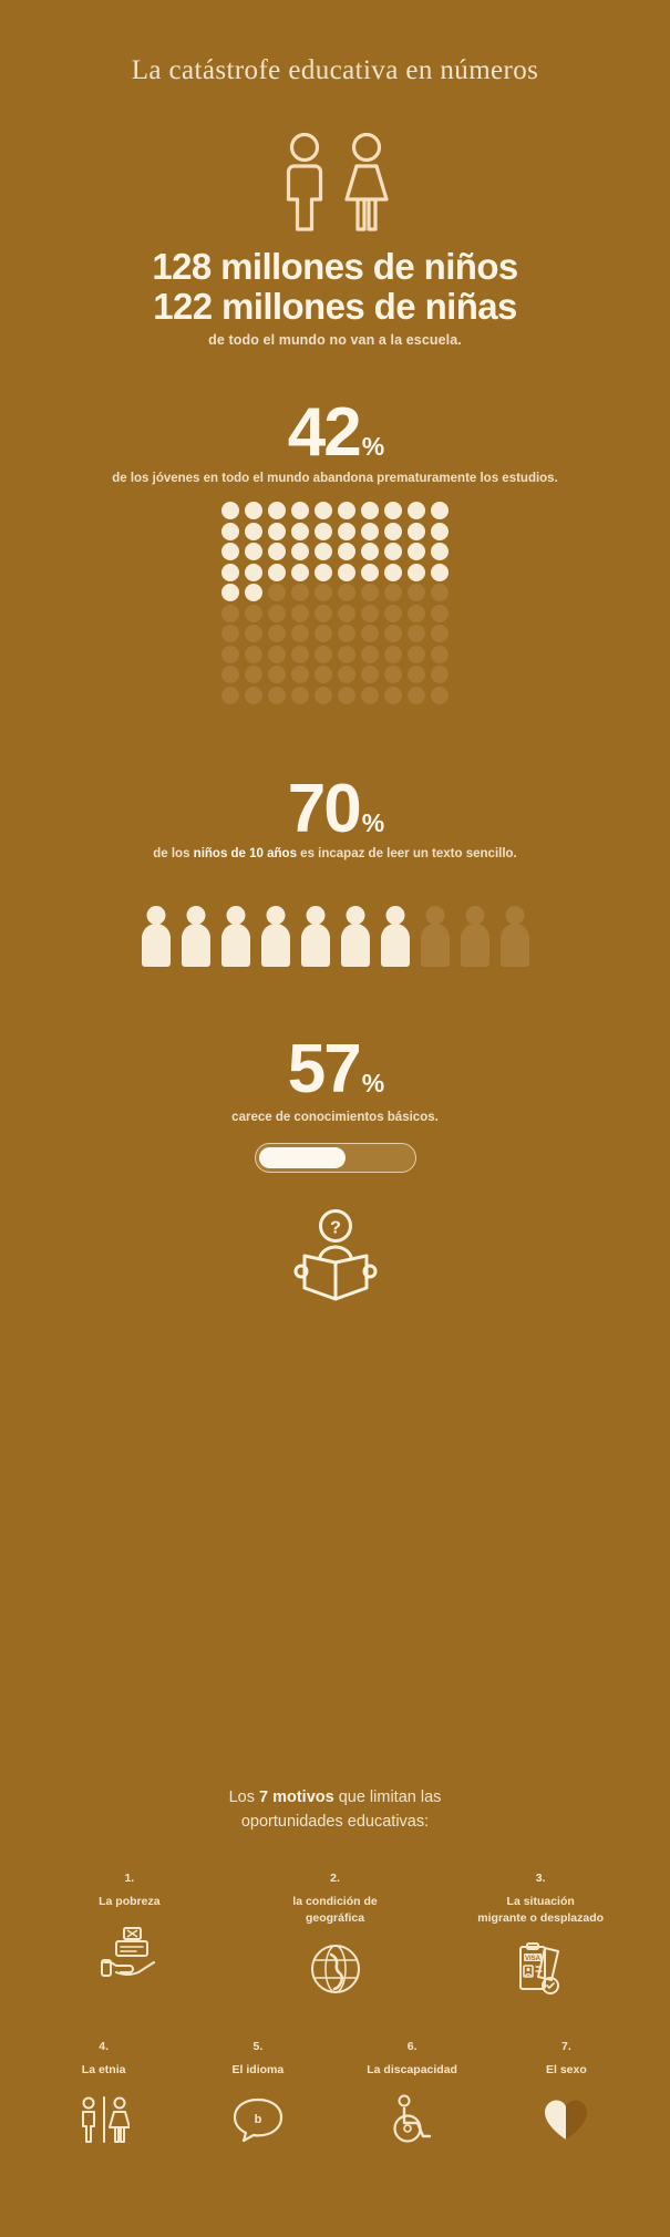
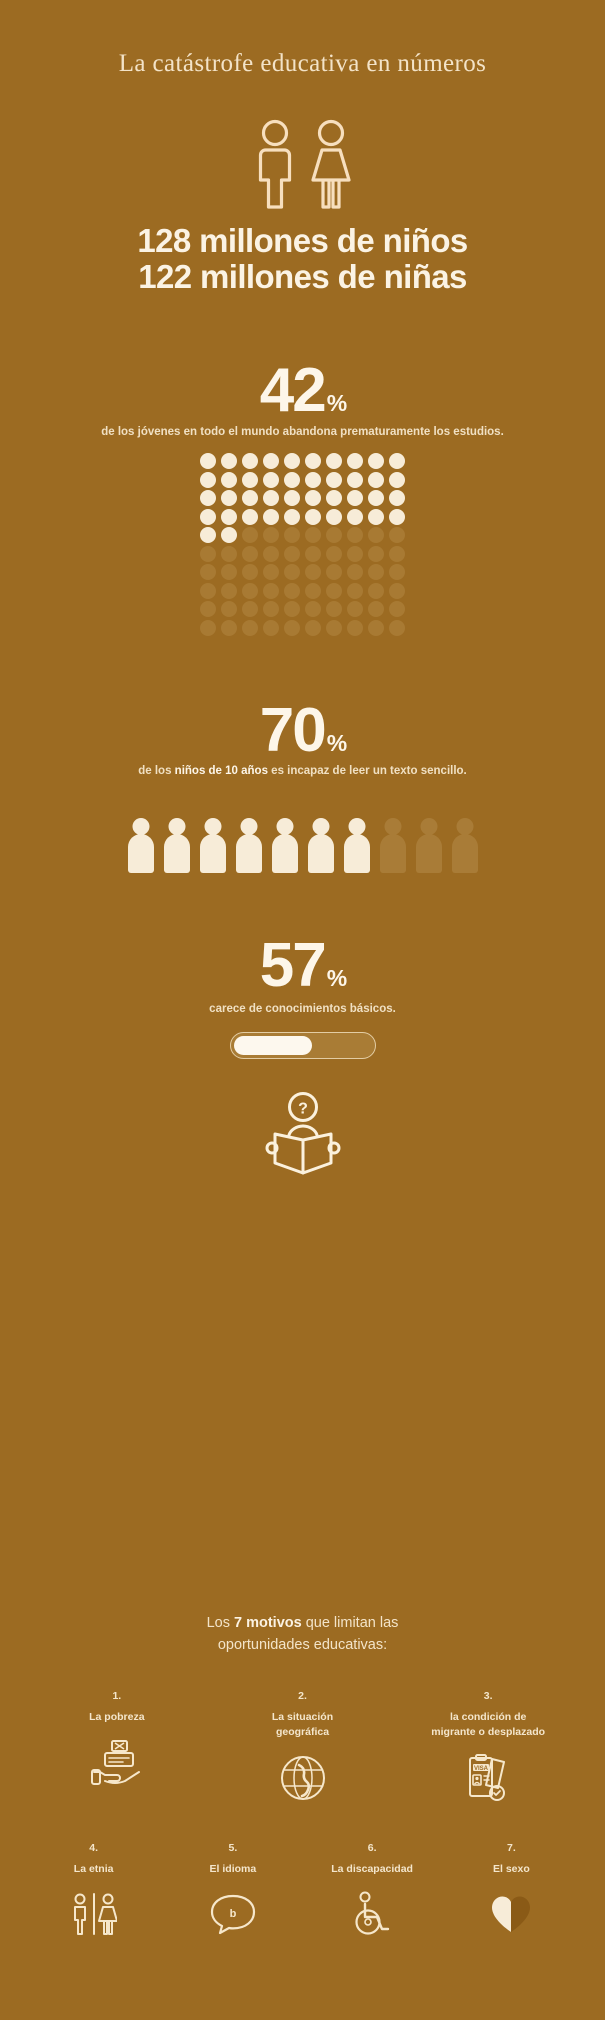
  La catástrofe educativa en números
  128 millones de niños
  122 millones de niñas
- de todo el mundo no van a la escuela.
  42%
  de los jóvenes en todo el mundo abandona prematuramente los estudios.
  70%
  de los niños de 10 años es incapaz de leer un texto sencillo.
  57%
  carece de conocimientos básicos.
  ?
  Los 7 motivos que limitan las
  oportunidades educativas:
  1.
  La pobreza
  2.
- la condición de
+ La situación
  geográfica
  3.
- La situación
+ la condición de
  migrante o desplazado
  4.
  La etnia
  5.
  El idioma
  b
  6.
  La discapacidad
  7.
  El sexo
